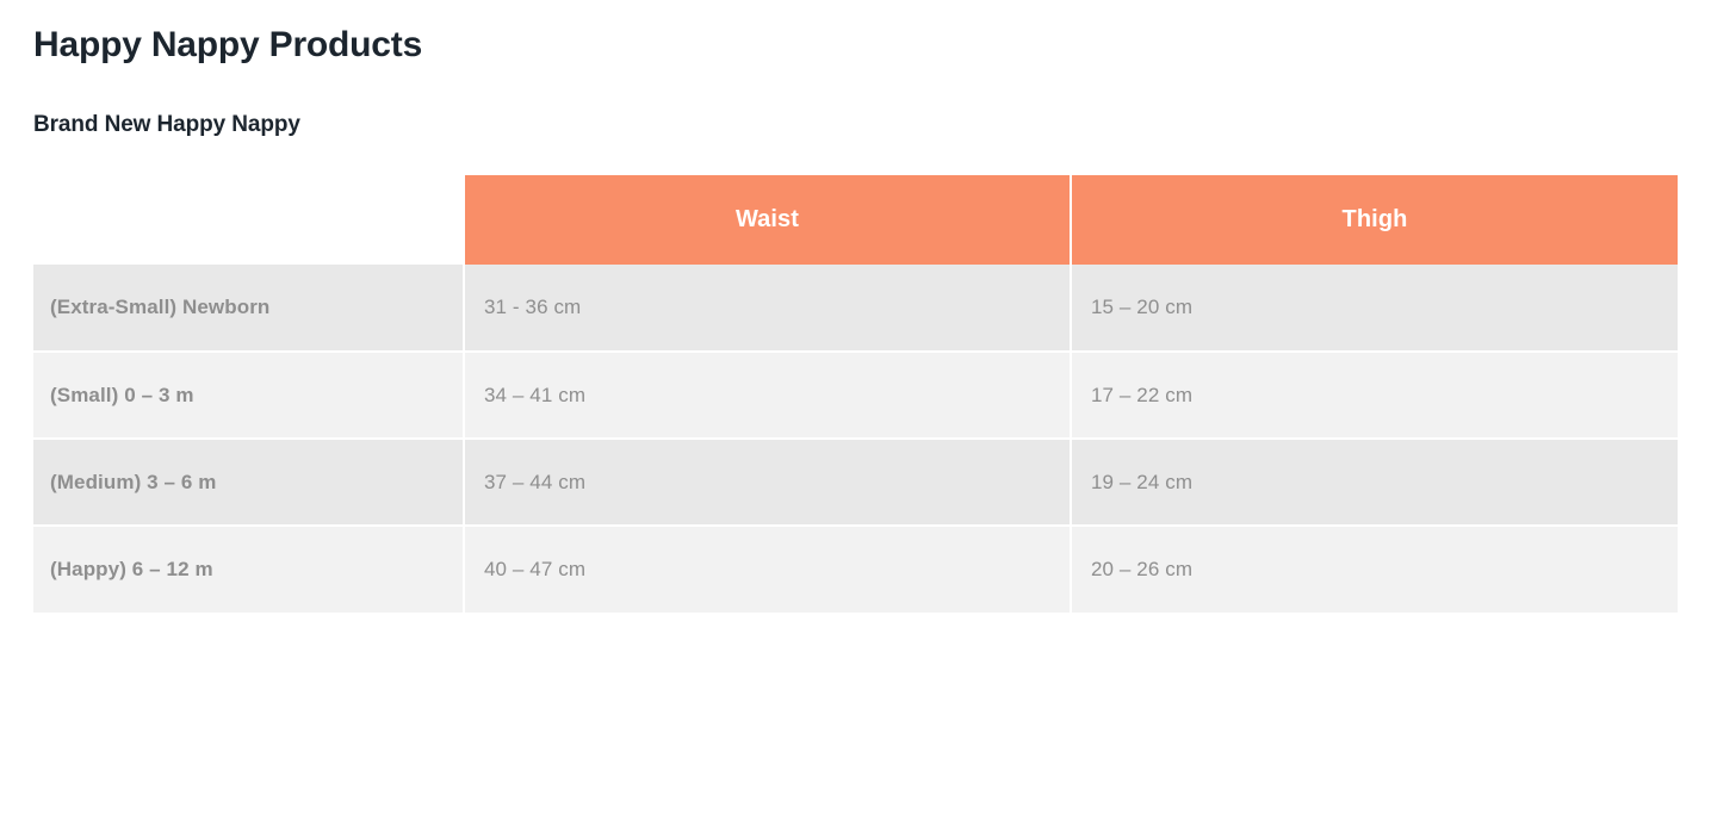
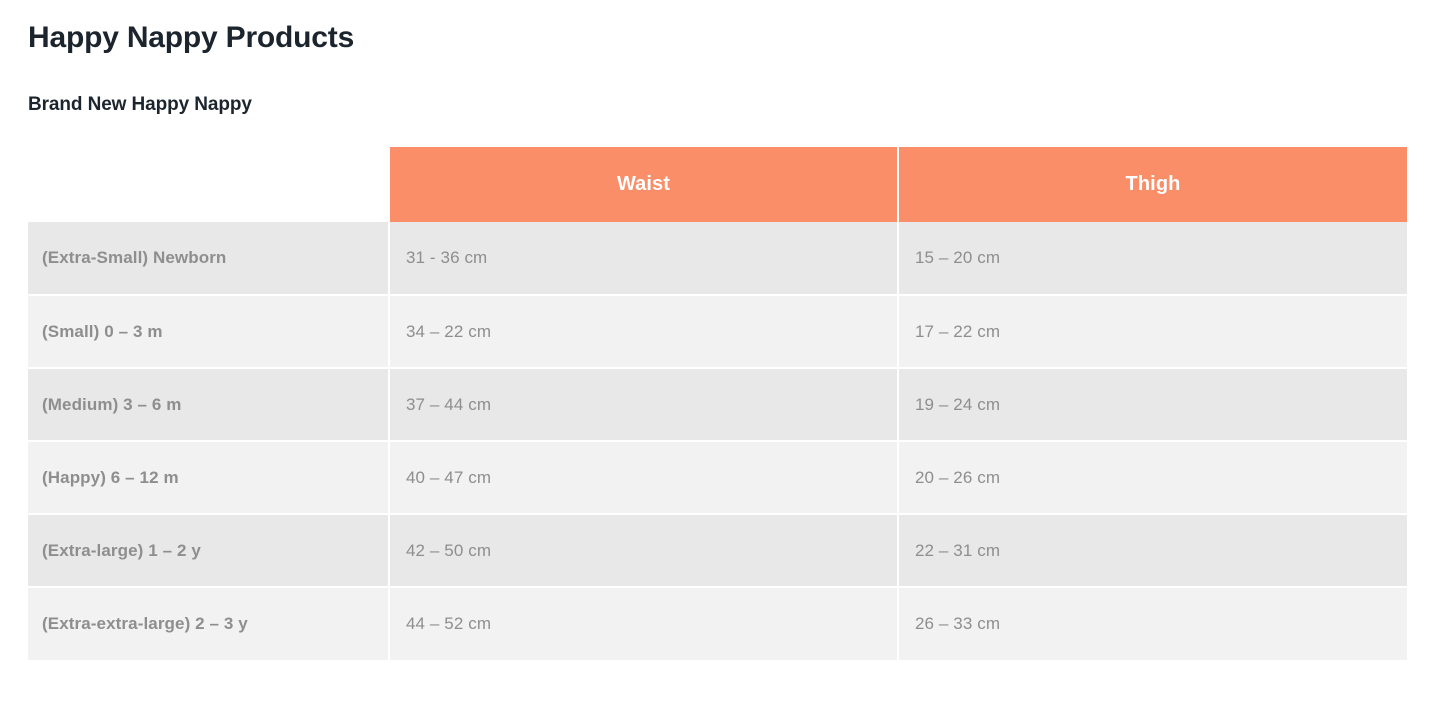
  Happy Nappy Products
  Brand New Happy Nappy
  	Waist	Thigh
  (Extra-Small) Newborn	31 - 36 cm	15 – 20 cm
- (Small) 0 – 3 m	34 – 41 cm	17 – 22 cm
+ (Small) 0 – 3 m	34 – 22 cm	17 – 22 cm
  (Medium) 3 – 6 m	37 – 44 cm	19 – 24 cm
  (Happy) 6 – 12 m	40 – 47 cm	20 – 26 cm
+ (Extra-large) 1 – 2 y	42 – 50 cm	22 – 31 cm
+ (Extra-extra-large) 2 – 3 y	44 – 52 cm	26 – 33 cm
